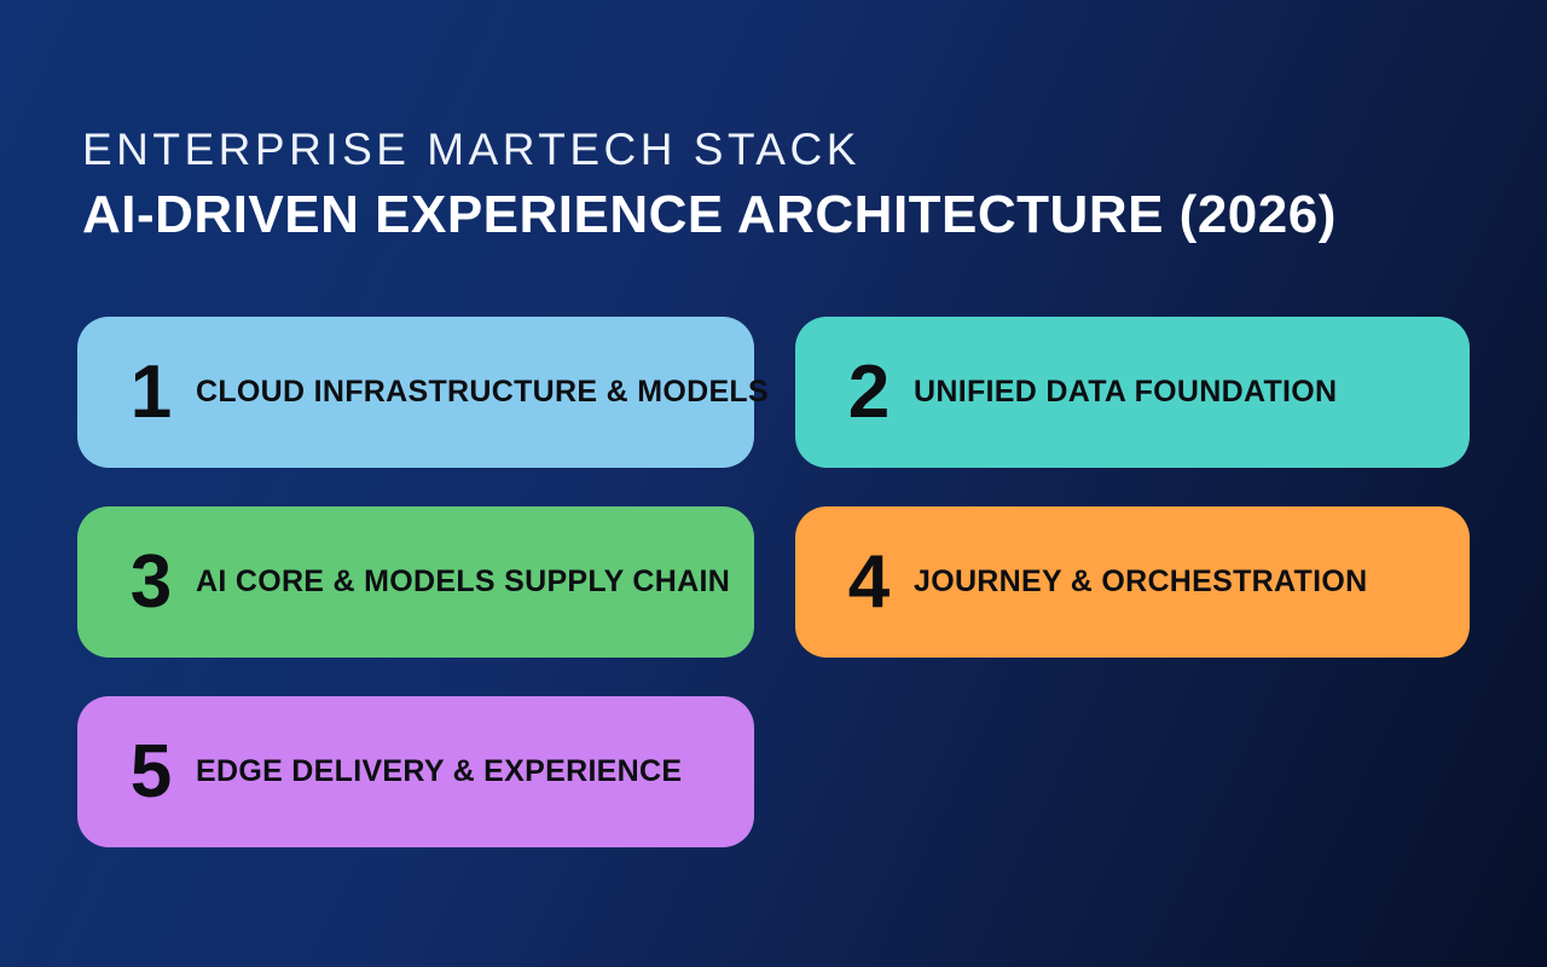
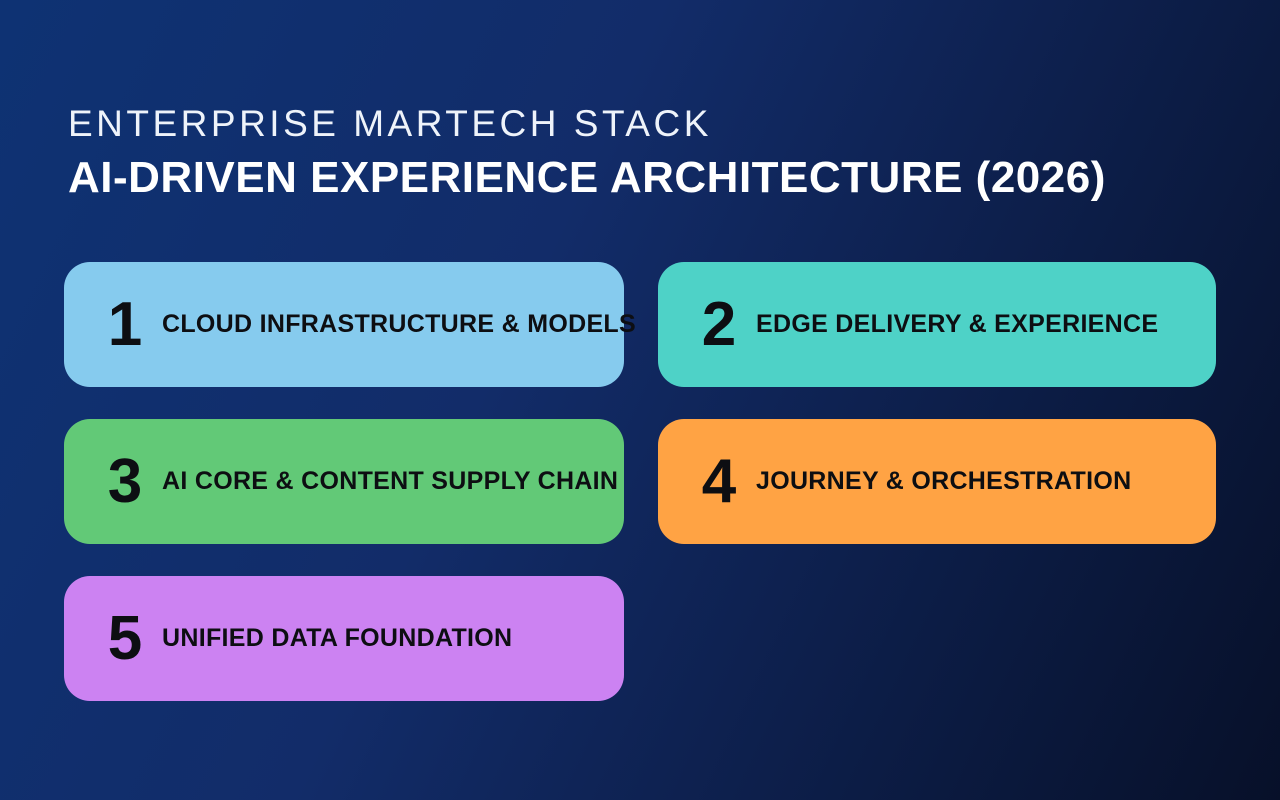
  ENTERPRISE MARTECH STACK
  AI-DRIVEN EXPERIENCE ARCHITECTURE (2026)
  1
  CLOUD INFRASTRUCTURE & MODELS
  2
- UNIFIED DATA FOUNDATION
+ EDGE DELIVERY & EXPERIENCE
  3
- AI CORE & MODELS SUPPLY CHAIN
+ AI CORE & CONTENT SUPPLY CHAIN
  4
  JOURNEY & ORCHESTRATION
  5
- EDGE DELIVERY & EXPERIENCE
+ UNIFIED DATA FOUNDATION
